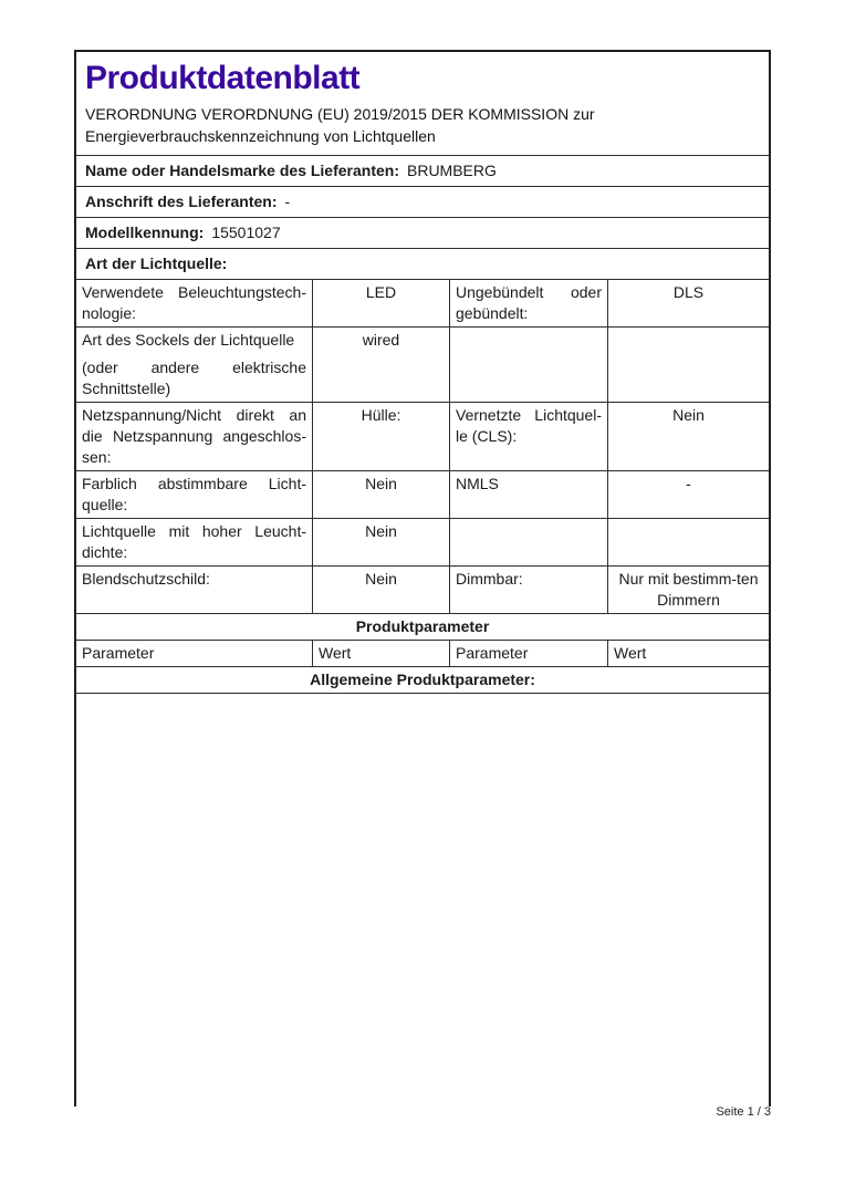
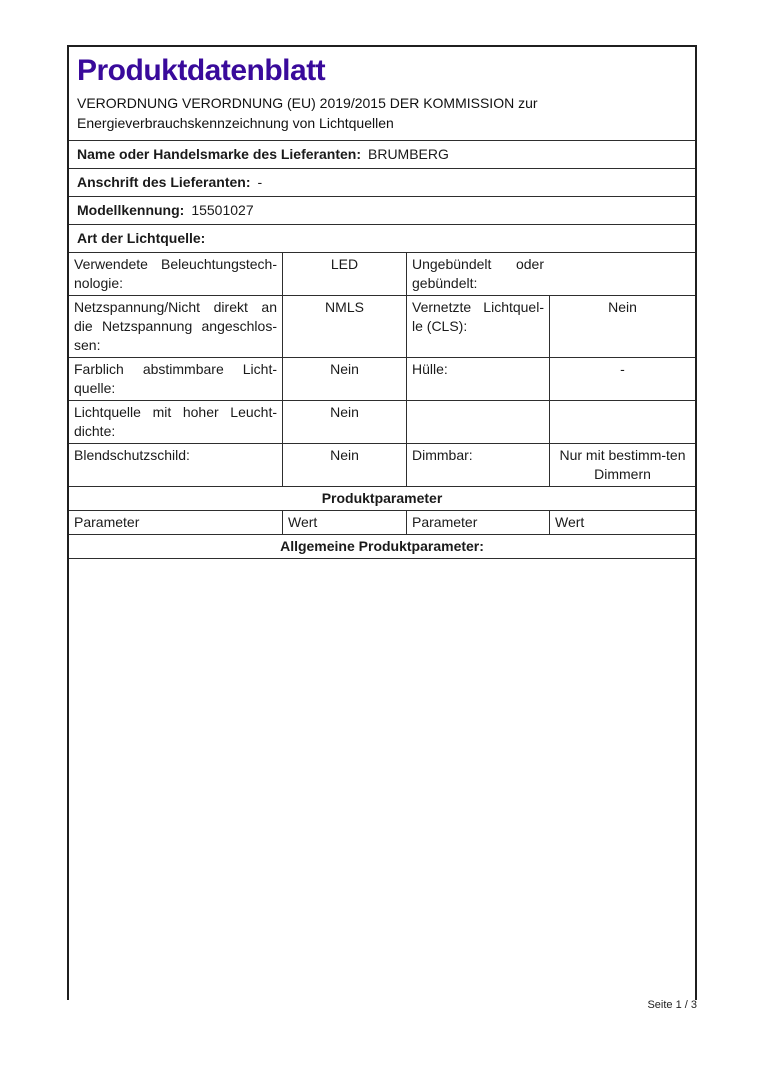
  Produktdatenblatt
  VERORDNUNG VERORDNUNG (EU) 2019/2015 DER KOMMISSION zur
  Energieverbrauchskennzeichnung von Lichtquellen
  Name oder Handelsmarke des Lieferanten: BRUMBERG
  Anschrift des Lieferanten: -
  Modellkennung: 15501027
  Art der Lichtquelle:
  Verwendete Beleuchtungstech-nologie:
  LED
  Ungebündelt oder gebündelt:
- DLS
- Art des Sockels der Lichtquelle
- (oder andere elektrische Schnittstelle)
- wired
  Netzspannung/Nicht direkt an die Netzspannung angeschlos-sen:
- Hülle:
+ NMLS
  Vernetzte Lichtquel-le (CLS):
  Nein
  Farblich abstimmbare Licht-quelle:
  Nein
- NMLS
+ Hülle:
  -
  Lichtquelle mit hoher Leucht-dichte:
  Nein
  Blendschutzschild:
  Nein
  Dimmbar:
  Nur mit bestimm-ten Dimmern
  Produktparameter
  Parameter
  Wert
  Parameter
  Wert
  Allgemeine Produktparameter:
  Seite 1 / 3
